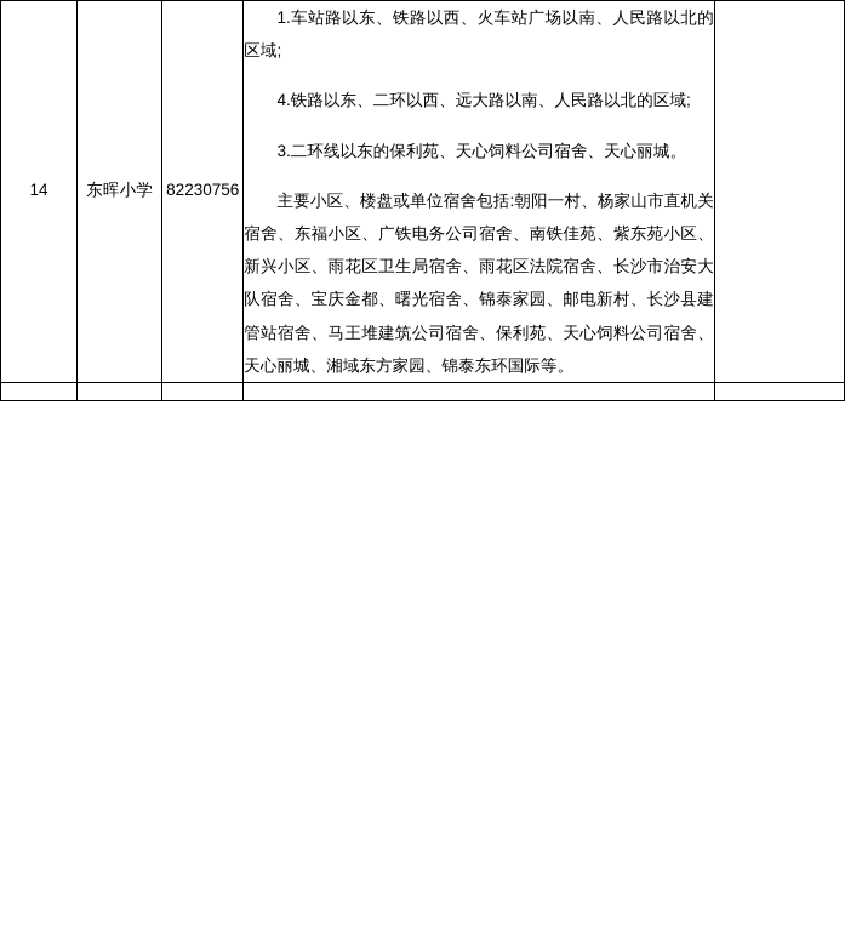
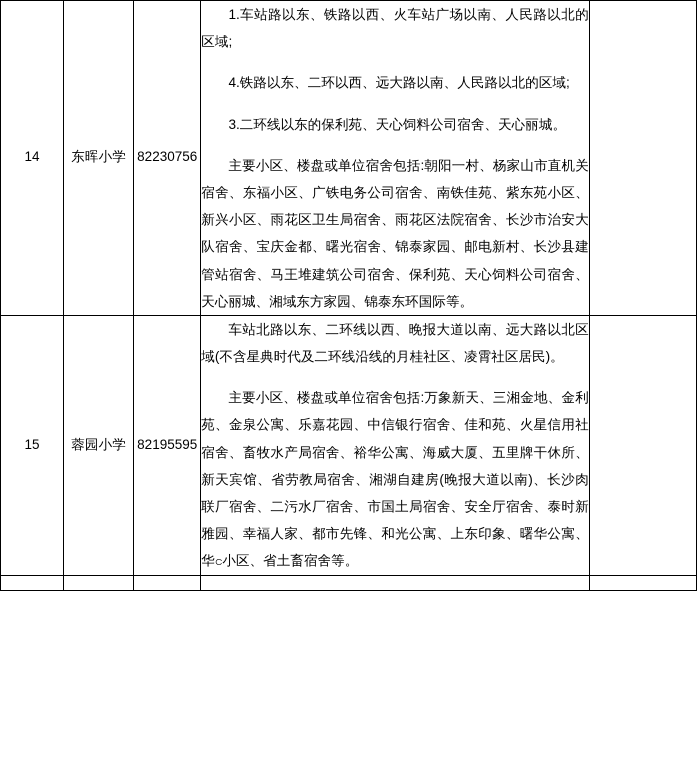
  14	东晖小学	82230756	1.车站路以东、铁路以西、火车站广场以南、人民路以北的区域; 4.铁路以东、二环以西、远大路以南、人民路以北的区域; 3.二环线以东的保利苑、天心饲料公司宿舍、天心丽城。 主要小区、楼盘或单位宿舍包括:朝阳一村、杨家山市直机关宿舍、东福小区、广铁电务公司宿舍、南铁佳苑、紫东苑小区、新兴小区、雨花区卫生局宿舍、雨花区法院宿舍、长沙市治安大队宿舍、宝庆金都、曙光宿舍、锦泰家园、邮电新村、长沙县建管站宿舍、马王堆建筑公司宿舍、保利苑、天心饲料公司宿舍、天心丽城、湘域东方家园、锦泰东环国际等。
+ 15	蓉园小学	82195595	车站北路以东、二环线以西、晚报大道以南、远大路以北区域(不含星典时代及二环线沿线的月桂社区、凌霄社区居民)。 主要小区、楼盘或单位宿舍包括:万象新天、三湘金地、金利苑、金泉公寓、乐嘉花园、中信银行宿舍、佳和苑、火星信用社宿舍、畜牧水产局宿舍、裕华公寓、海威大厦、五里牌干休所、新天宾馆、省劳教局宿舍、湘湖自建房(晚报大道以南)、长沙肉联厂宿舍、二污水厂宿舍、市国土局宿舍、安全厅宿舍、泰时新雅园、幸福人家、都市先锋、和光公寓、上东印象、曙华公寓、华င小区、省土畜宿舍等。
